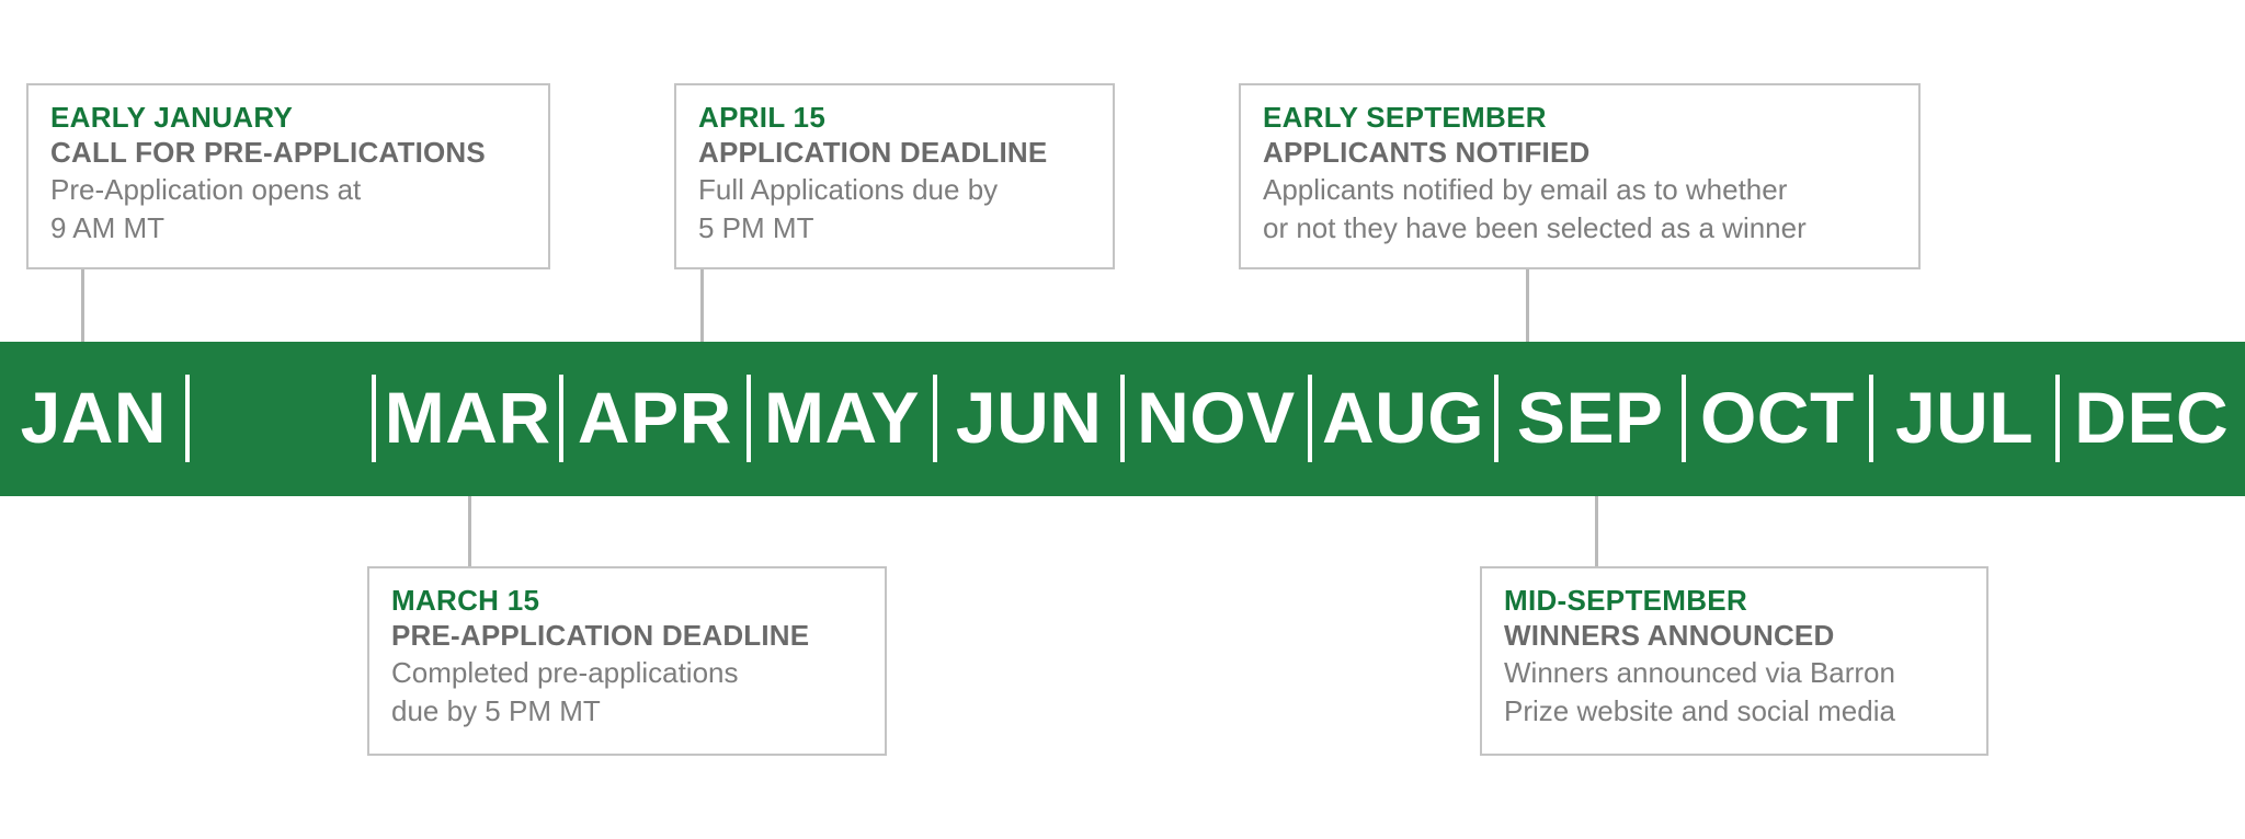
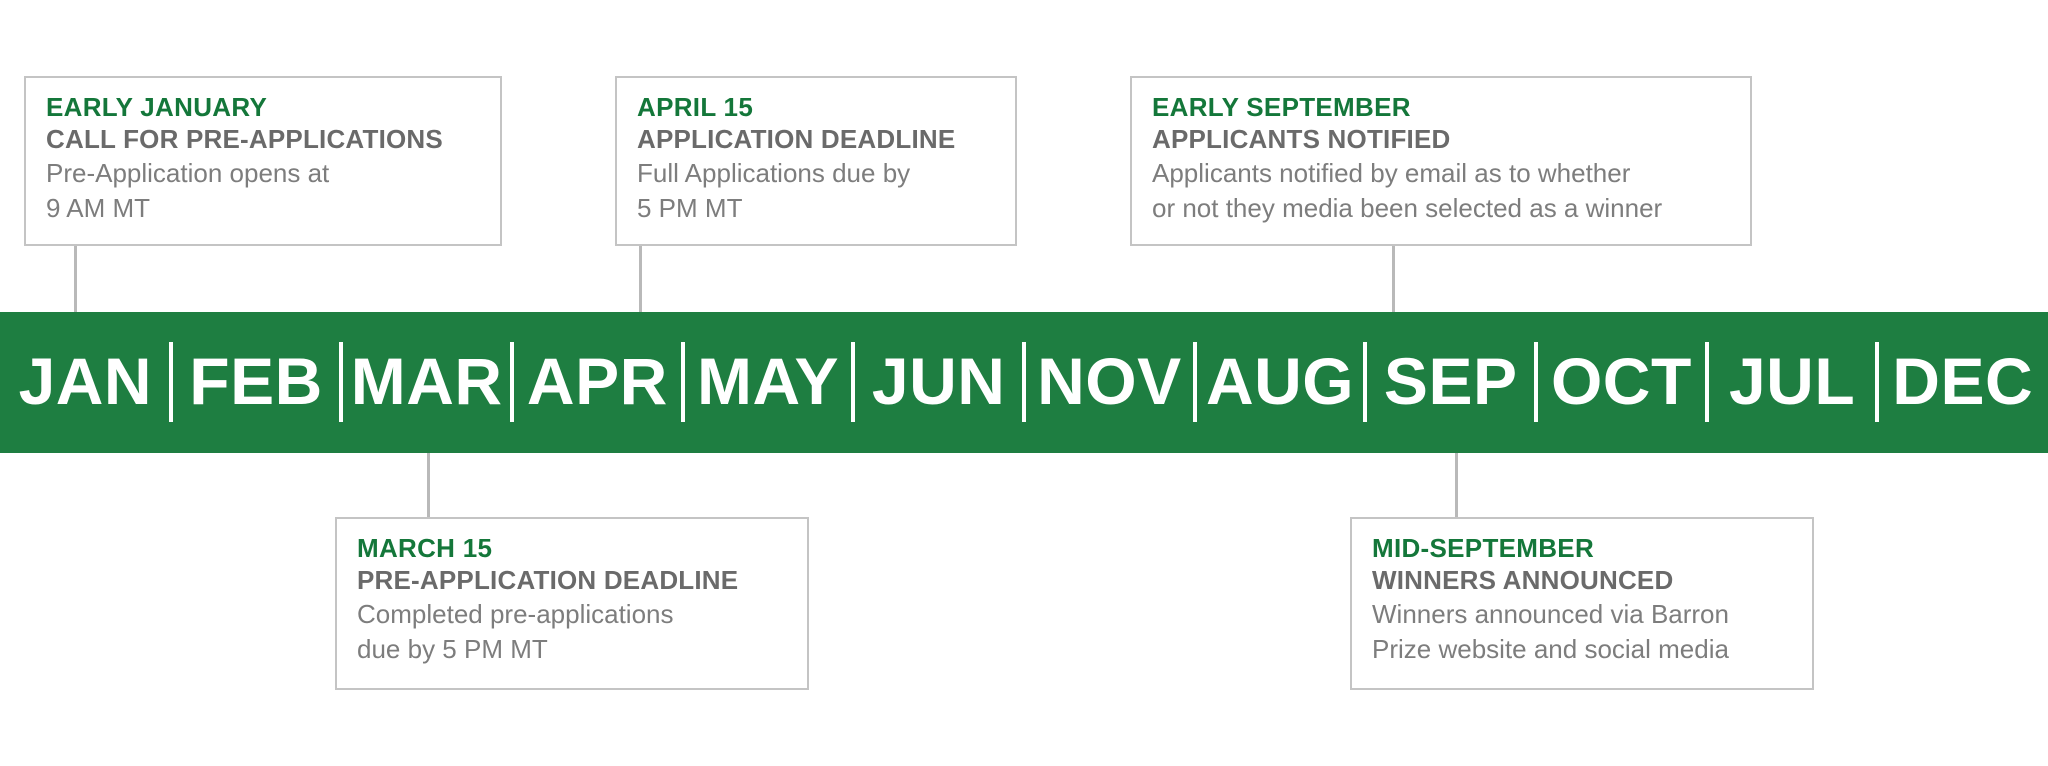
  EARLY JANUARY
  CALL FOR PRE-APPLICATIONS
  Pre-Application opens at
  9 AM MT
  APRIL 15
  APPLICATION DEADLINE
  Full Applications due by
  5 PM MT
  EARLY SEPTEMBER
  APPLICANTS NOTIFIED
  Applicants notified by email as to whether
- or not they have been selected as a winner
+ or not they media been selected as a winner
  JAN
+ FEB
  MAR
  APR
  MAY
  JUN
  NOV
  AUG
  SEP
  OCT
  JUL
  DEC
  MARCH 15
  PRE-APPLICATION DEADLINE
  Completed pre-applications
  due by 5 PM MT
  MID-SEPTEMBER
  WINNERS ANNOUNCED
  Winners announced via Barron
  Prize website and social media
